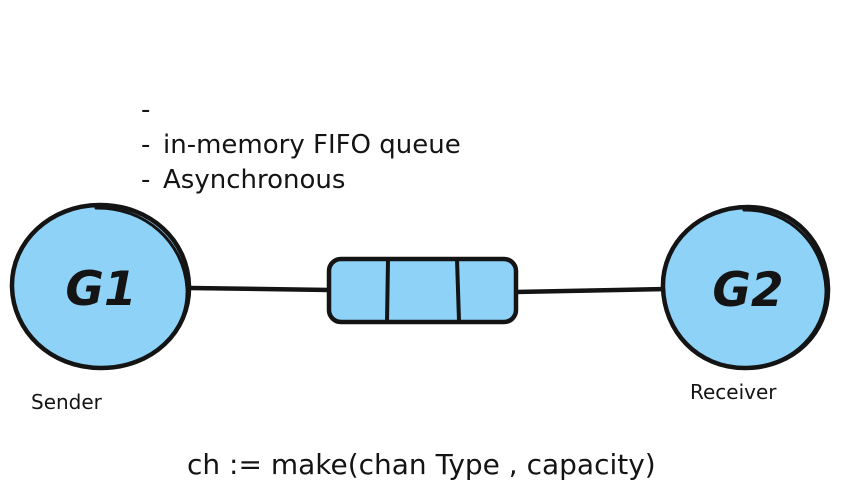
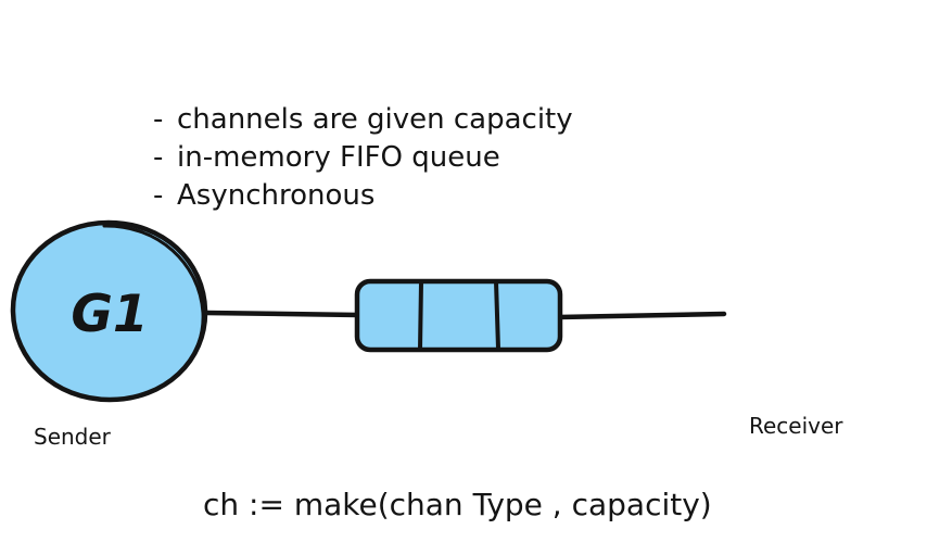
  -
+ channels are given capacity
  -
  in-memory FIFO queue
  -
  Asynchronous
  G1
- G2
  Sender
  Receiver
  ch := make(chan Type , capacity)
